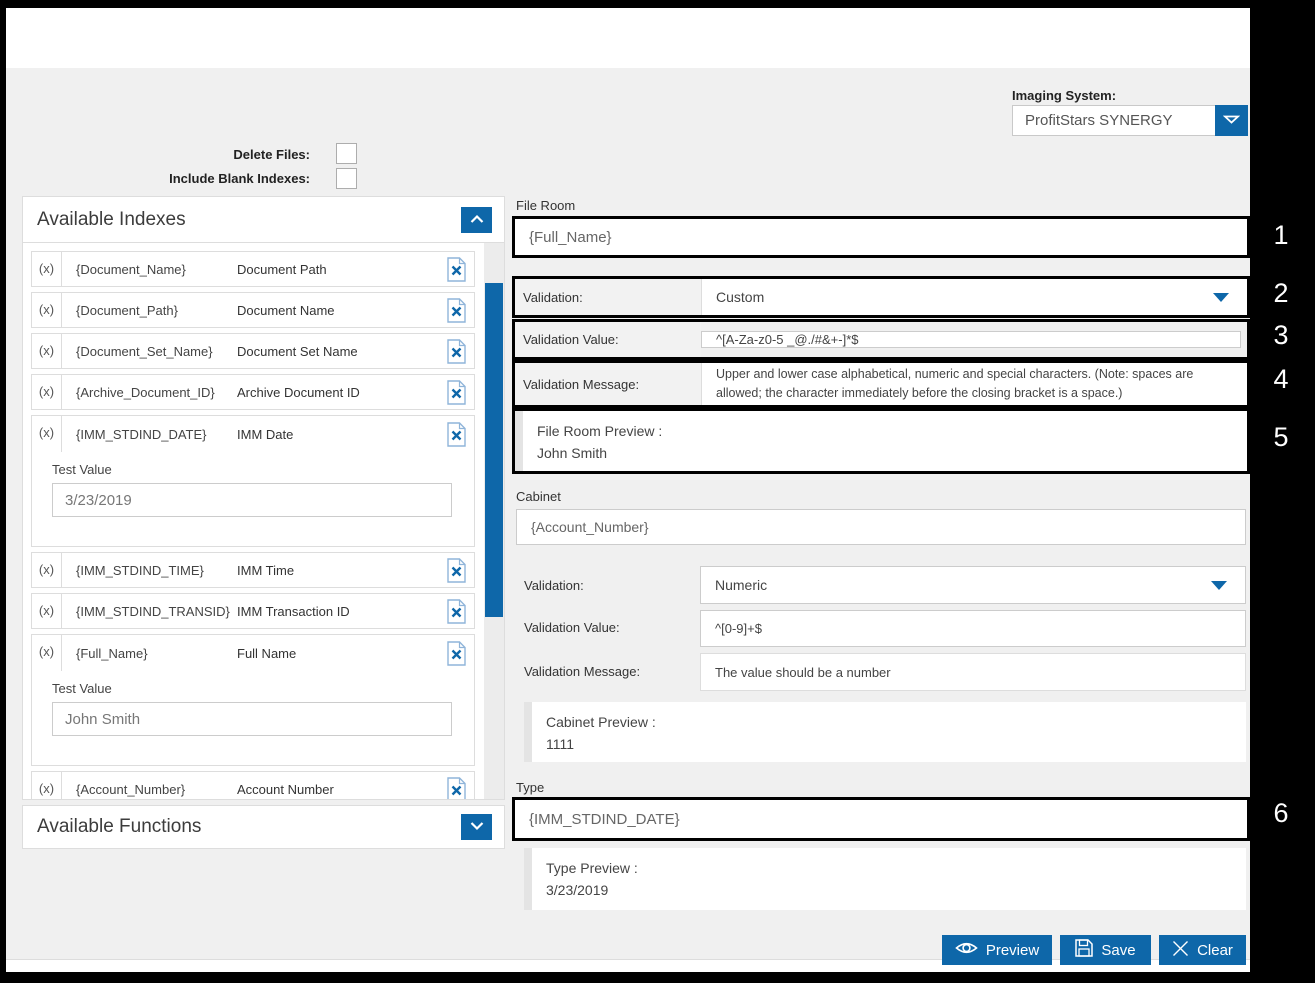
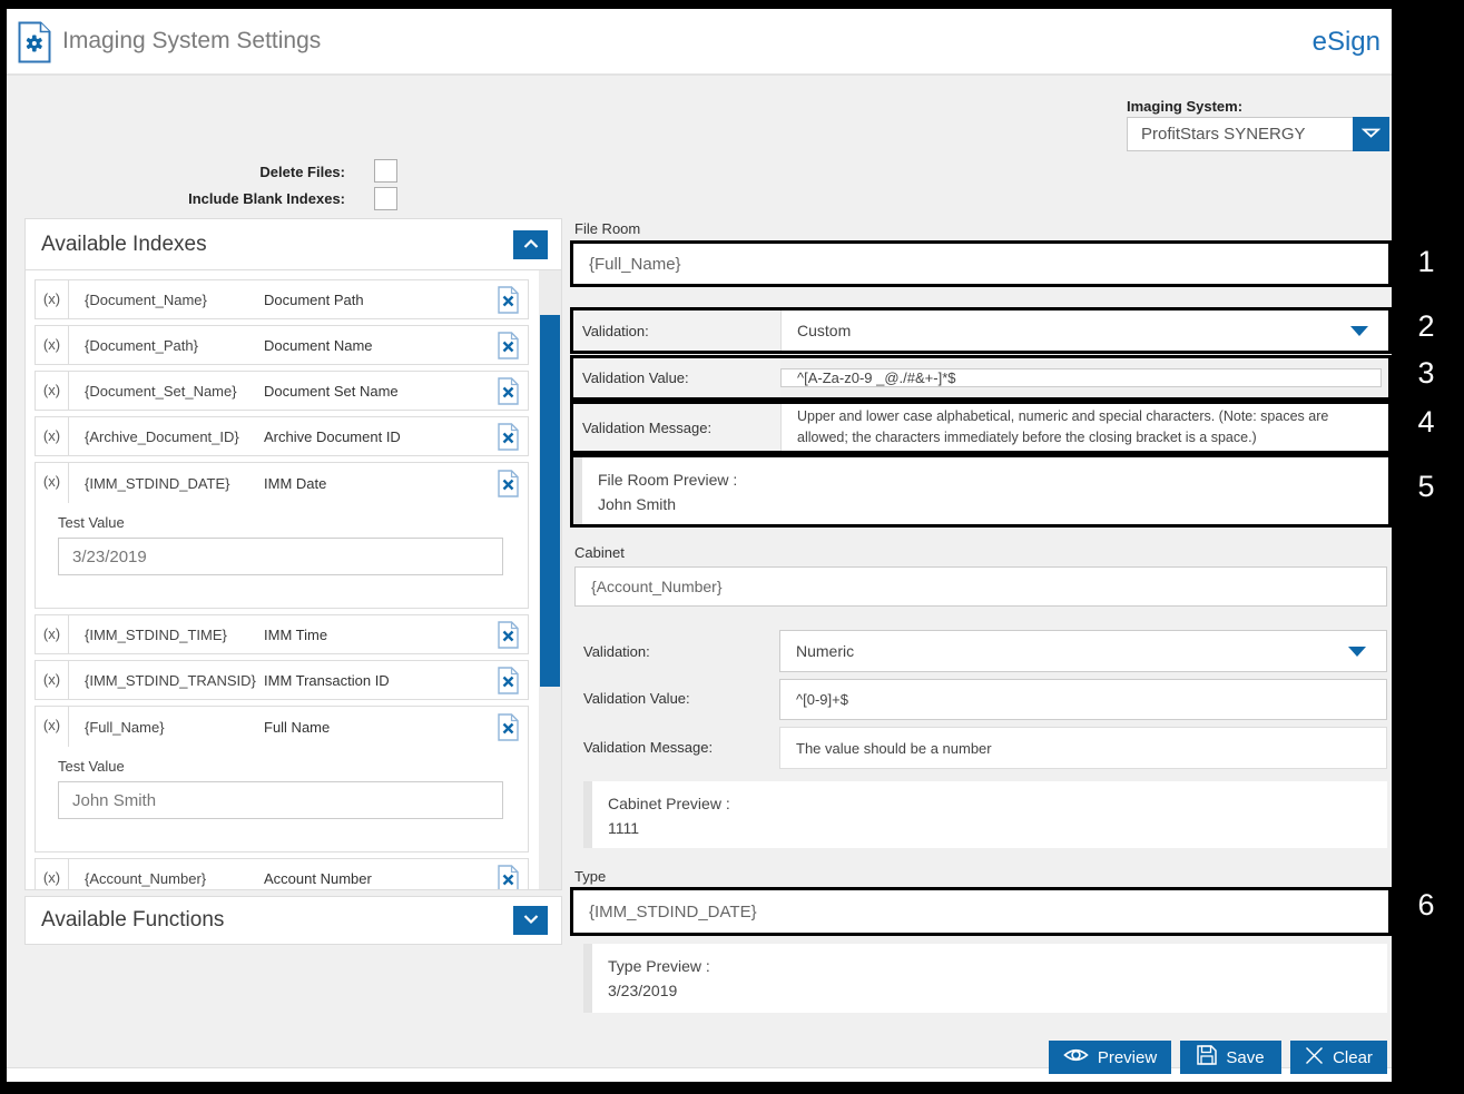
+ Imaging System Settings
+ eSign
  Imaging System:
  ProfitStars SYNERGY
  Delete Files:
  Include Blank Indexes:
  Available Indexes
  (x)
  {Document_Name}
  Document Path
  (x)
  {Document_Path}
  Document Name
  (x)
  {Document_Set_Name}
  Document Set Name
  (x)
  {Archive_Document_ID}
  Archive Document ID
  (x)
  {IMM_STDIND_DATE}
  IMM Date
  Test Value
  3/23/2019
  (x)
  {IMM_STDIND_TIME}
  IMM Time
  (x)
  {IMM_STDIND_TRANSID}
  IMM Transaction ID
  (x)
  {Full_Name}
  Full Name
  Test Value
  John Smith
  (x)
  {Account_Number}
  Account Number
  Available Functions
  File Room
  {Full_Name}
  Validation:
  Custom
  Validation Value:
- ^[A-Za-z0-5 _@./#&+-]*$
+ ^[A-Za-z0-9 _@./#&+-]*$
  Validation Message:
- Upper and lower case alphabetical, numeric and special characters. (Note: spaces are allowed; the character immediately before the closing bracket is a space.)
+ Upper and lower case alphabetical, numeric and special characters. (Note: spaces are allowed; the characters immediately before the closing bracket is a space.)
  File Room Preview :
  John Smith
  Cabinet
  {Account_Number}
  Validation:
  Numeric
  Validation Value:
  ^[0-9]+$
  Validation Message:
  The value should be a number
  Cabinet Preview :
  1111
  Type
  {IMM_STDIND_DATE}
  Type Preview :
  3/23/2019
  Preview
  Save
  Clear
  1
  2
  3
  4
  5
  6
